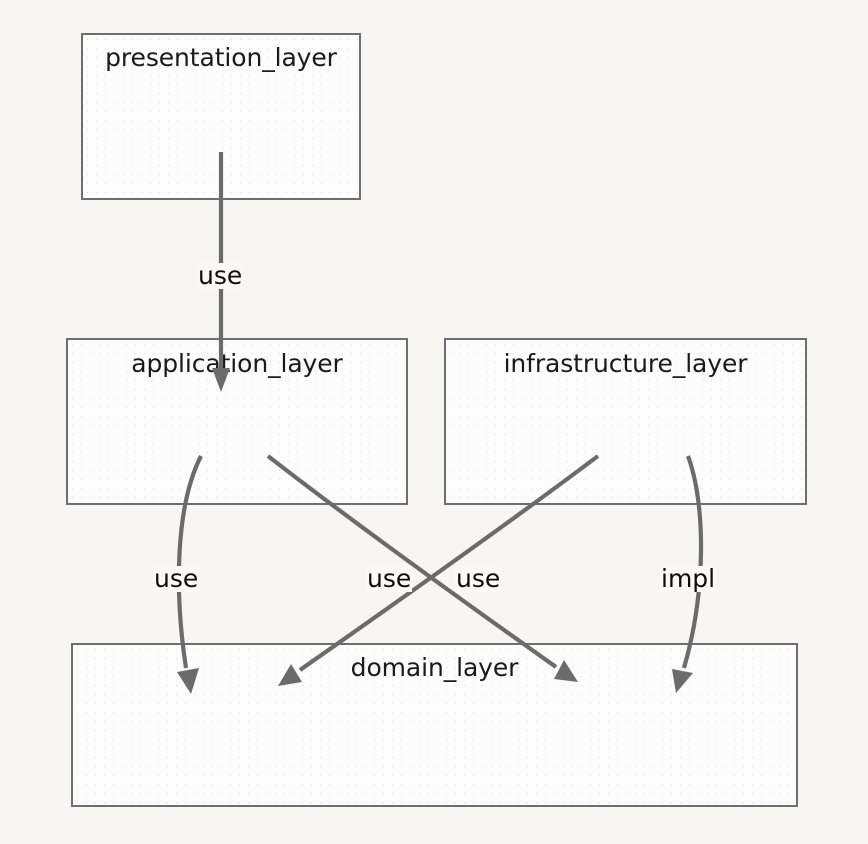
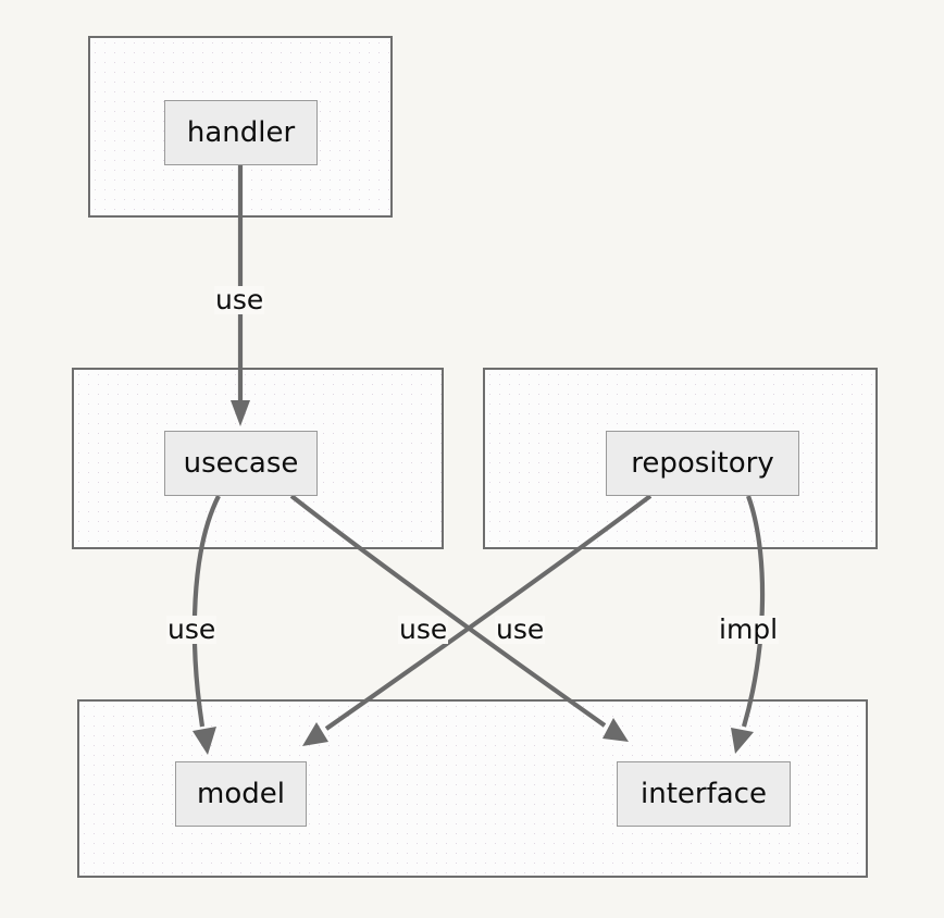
- presentation_layer
- application_layer
- infrastructure_layer
- domain_layer
  use
  use
  use
  use
  impl
+ handler
+ usecase
+ repository
+ model
+ interface
